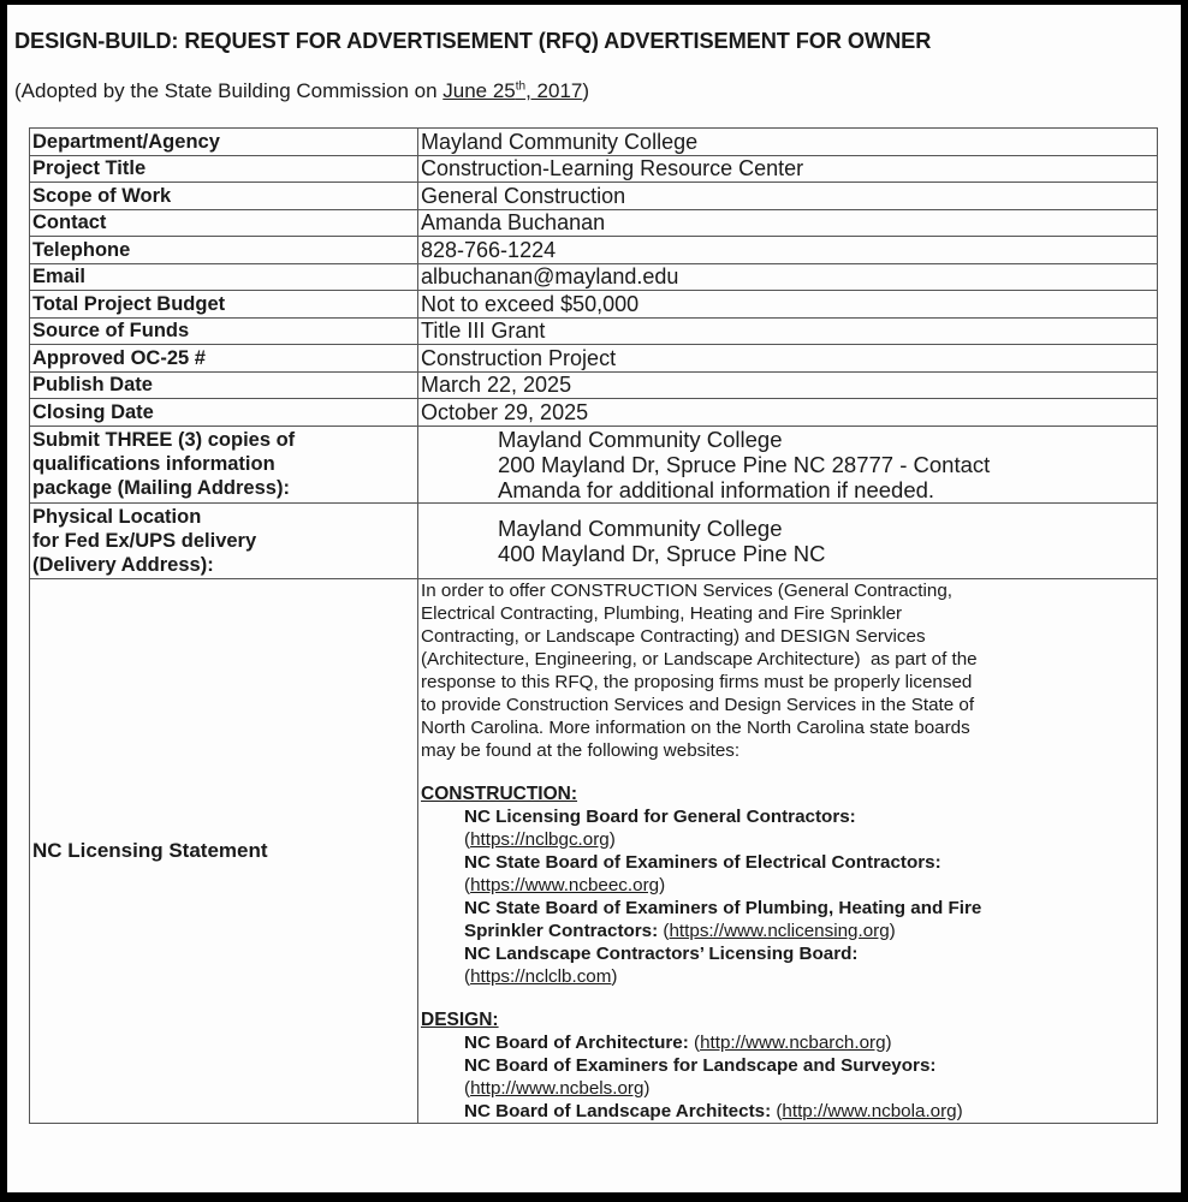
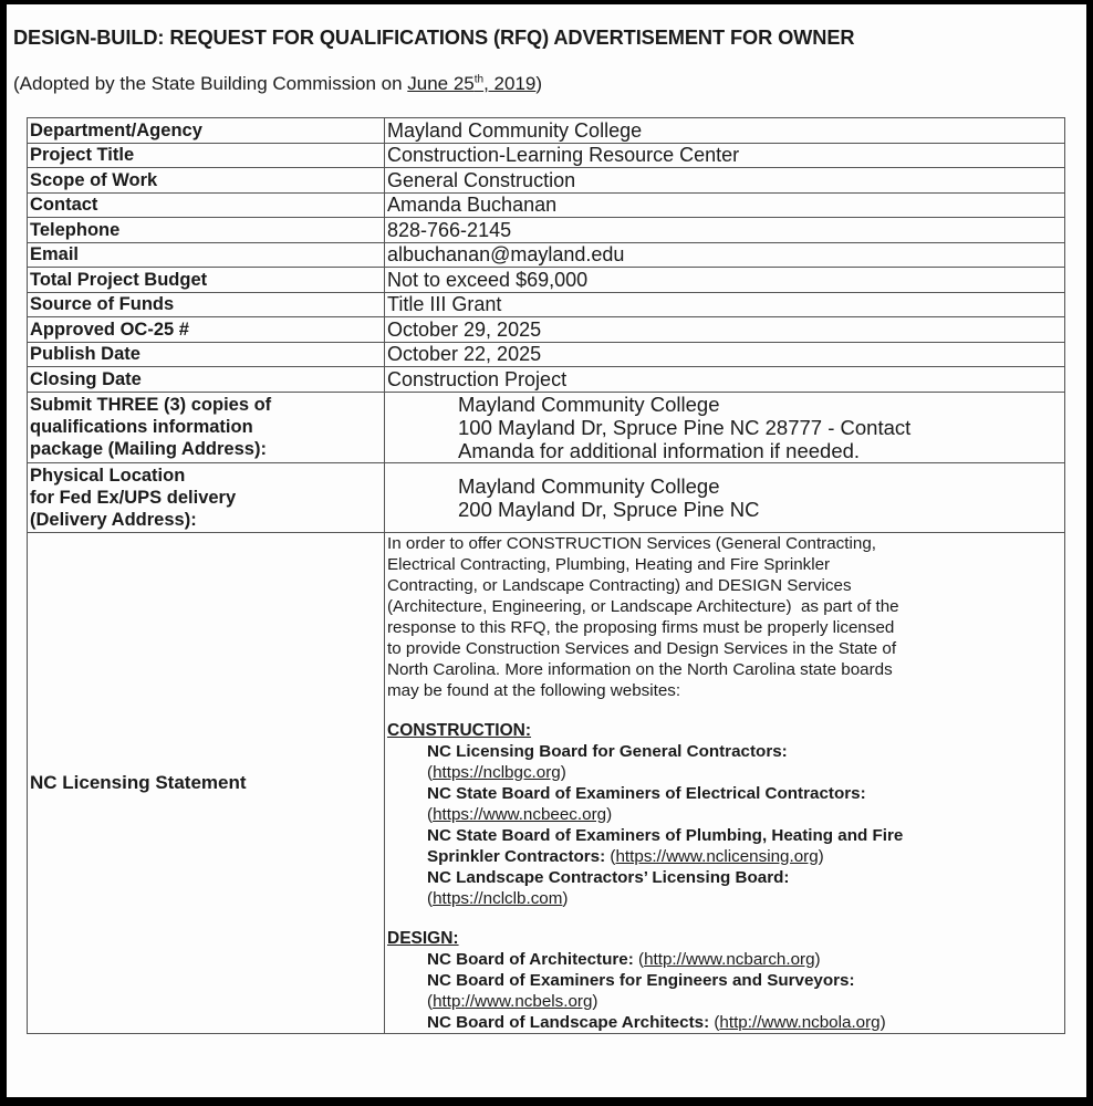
- DESIGN-BUILD: REQUEST FOR ADVERTISEMENT (RFQ) ADVERTISEMENT FOR OWNER
+ DESIGN-BUILD: REQUEST FOR QUALIFICATIONS (RFQ) ADVERTISEMENT FOR OWNER
- (Adopted by the State Building Commission on June 25th, 2017)
+ (Adopted by the State Building Commission on June 25th, 2019)
  Department/Agency	Mayland Community College
  Project Title	Construction-Learning Resource Center
  Scope of Work	General Construction
  Contact	Amanda Buchanan
- Telephone	828-766-1224
+ Telephone	828-766-2145
  Email	albuchanan@mayland.edu
- Total Project Budget	Not to exceed $50,000
+ Total Project Budget	Not to exceed $69,000
  Source of Funds	Title III Grant
- Approved OC-25 #	Construction Project
+ Approved OC-25 #	October 29, 2025
- Publish Date	March 22, 2025
+ Publish Date	October 22, 2025
- Closing Date	October 29, 2025
+ Closing Date	Construction Project
- Submit THREE (3) copies of qualifications information package (Mailing Address):	Mayland Community College 200 Mayland Dr, Spruce Pine NC 28777 - Contact Amanda for additional information if needed.
+ Submit THREE (3) copies of qualifications information package (Mailing Address):	Mayland Community College 100 Mayland Dr, Spruce Pine NC 28777 - Contact Amanda for additional information if needed.
- Physical Location for Fed Ex/UPS delivery (Delivery Address):	Mayland Community College 400 Mayland Dr, Spruce Pine NC
+ Physical Location for Fed Ex/UPS delivery (Delivery Address):	Mayland Community College 200 Mayland Dr, Spruce Pine NC
- NC Licensing Statement	In order to offer CONSTRUCTION Services (General Contracting, Electrical Contracting, Plumbing, Heating and Fire Sprinkler Contracting, or Landscape Contracting) and DESIGN Services (Architecture, Engineering, or Landscape Architecture) as part of the response to this RFQ, the proposing firms must be properly licensed to provide Construction Services and Design Services in the State of North Carolina. More information on the North Carolina state boards may be found at the following websites: CONSTRUCTION: NC Licensing Board for General Contractors: (https://nclbgc.org) NC State Board of Examiners of Electrical Contractors: (https://www.ncbeec.org) NC State Board of Examiners of Plumbing, Heating and Fire Sprinkler Contractors: (https://www.nclicensing.org) NC Landscape Contractors’ Licensing Board: (https://nclclb.com) DESIGN: NC Board of Architecture: (http://www.ncbarch.org) NC Board of Examiners for Landscape and Surveyors: (http://www.ncbels.org) NC Board of Landscape Architects: (http://www.ncbola.org)
+ NC Licensing Statement	In order to offer CONSTRUCTION Services (General Contracting, Electrical Contracting, Plumbing, Heating and Fire Sprinkler Contracting, or Landscape Contracting) and DESIGN Services (Architecture, Engineering, or Landscape Architecture) as part of the response to this RFQ, the proposing firms must be properly licensed to provide Construction Services and Design Services in the State of North Carolina. More information on the North Carolina state boards may be found at the following websites: CONSTRUCTION: NC Licensing Board for General Contractors: (https://nclbgc.org) NC State Board of Examiners of Electrical Contractors: (https://www.ncbeec.org) NC State Board of Examiners of Plumbing, Heating and Fire Sprinkler Contractors: (https://www.nclicensing.org) NC Landscape Contractors’ Licensing Board: (https://nclclb.com) DESIGN: NC Board of Architecture: (http://www.ncbarch.org) NC Board of Examiners for Engineers and Surveyors: (http://www.ncbels.org) NC Board of Landscape Architects: (http://www.ncbola.org)
